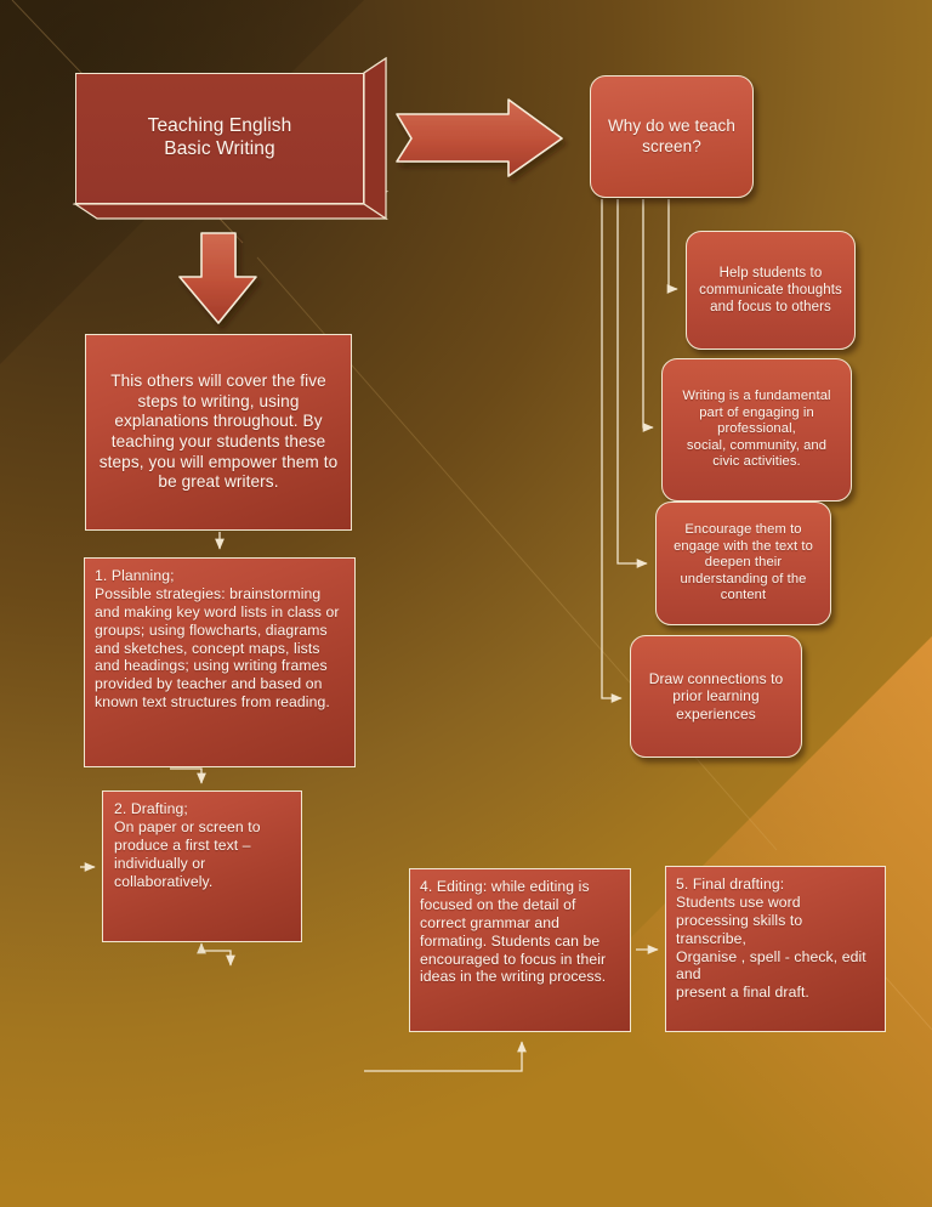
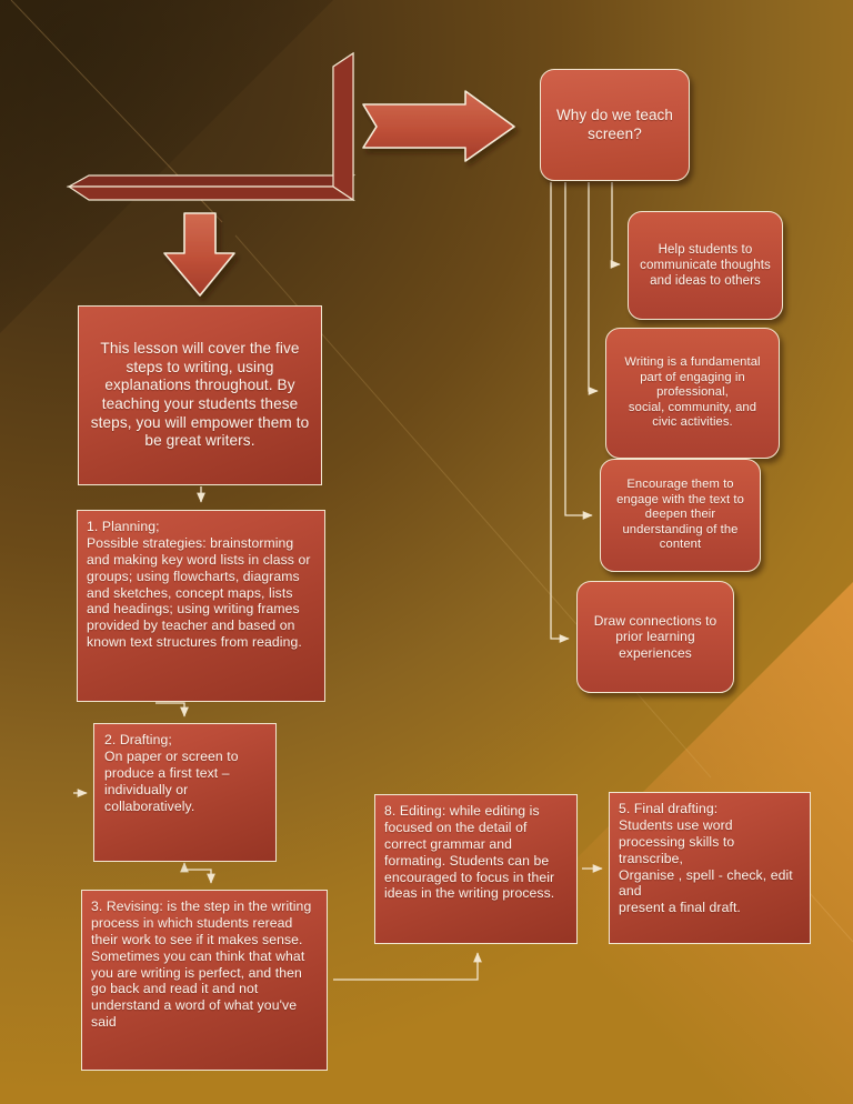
- Teaching English
- Basic Writing
  Why do we teach screen?
- Help students to communicate thoughts and focus to others
+ Help students to communicate thoughts and ideas to others
  Writing is a fundamental part of engaging in professional,
  social, community, and civic activities.
  Encourage them to engage with the text to deepen their understanding of the content
  Draw connections to prior learning experiences
- This others will cover the five steps to writing, using explanations throughout. By teaching your students these steps, you will empower them to be great writers.
+ This lesson will cover the five steps to writing, using explanations throughout. By teaching your students these steps, you will empower them to be great writers.
  1. Planning;
  Possible strategies: brainstorming and making key word lists in class or groups; using flowcharts, diagrams and sketches, concept maps, lists and headings; using writing frames provided by teacher and based on known text structures from reading.
  2. Drafting;
  On paper or screen to produce a first text – individually or collaboratively.
+ 3. Revising: is the step in the writing process in which students reread their work to see if it makes sense. Sometimes you can think that what you are writing is perfect, and then go back and read it and not understand a word of what you've said
- 4. Editing: while editing is focused on the detail of correct grammar and formating. Students can be encouraged to focus in their ideas in the writing process.
+ 8. Editing: while editing is focused on the detail of correct grammar and formating. Students can be encouraged to focus in their ideas in the writing process.
  5. Final drafting:
  Students use word processing skills to transcribe,
  Organise , spell - check, edit and
  present a final draft.
